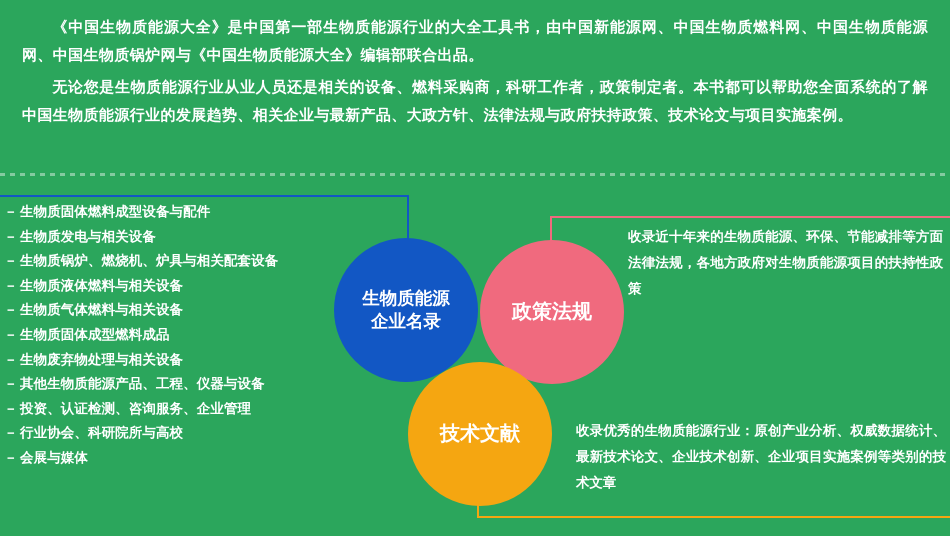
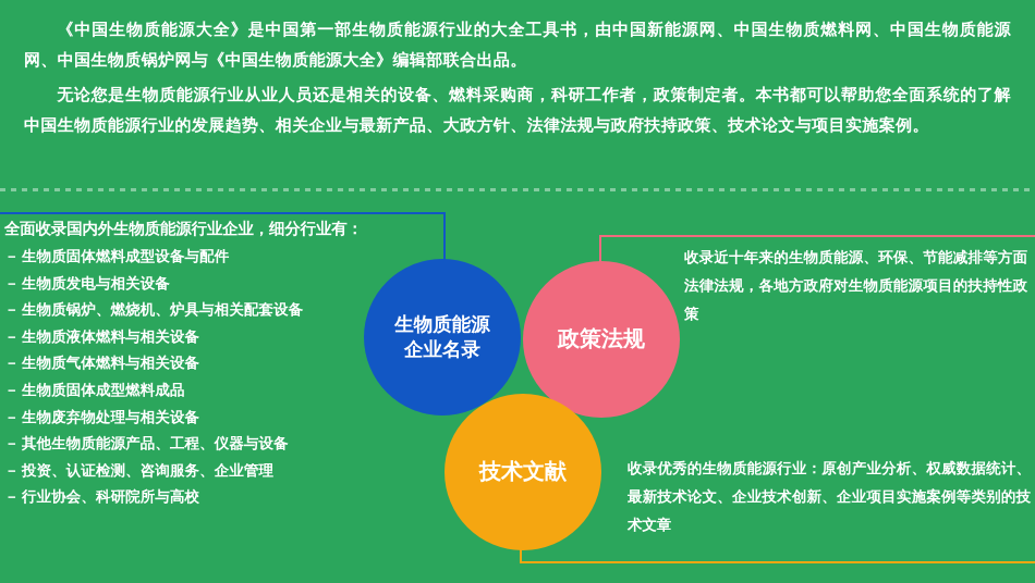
  《中国生物质能源大全》是中国第一部生物质能源行业的大全工具书，由中国新能源网、中国生物质燃料网、中国生物质能源网、中国生物质锅炉网与《中国生物质能源大全》编辑部联合出品。
  无论您是生物质能源行业从业人员还是相关的设备、燃料采购商，科研工作者，政策制定者。本书都可以帮助您全面系统的了解中国生物质能源行业的发展趋势、相关企业与最新产品、大政方针、法律法规与政府扶持政策、技术论文与项目实施案例。
+ 全面收录国内外生物质能源行业企业，细分行业有：
  － 生物质固体燃料成型设备与配件
  － 生物质发电与相关设备
  － 生物质锅炉、燃烧机、炉具与相关配套设备
  － 生物质液体燃料与相关设备
  － 生物质气体燃料与相关设备
  － 生物质固体成型燃料成品
  － 生物废弃物处理与相关设备
  － 其他生物质能源产品、工程、仪器与设备
  － 投资、认证检测、咨询服务、企业管理
  － 行业协会、科研院所与高校
- － 会展与媒体
  生物质能源
  企业名录
  政策法规
  技术文献
  收录近十年来的生物质能源、环保、节能减排等方面法律法规，各地方政府对生物质能源项目的扶持性政策
  收录优秀的生物质能源行业：原创产业分析、权威数据统计、最新技术论文、企业技术创新、企业项目实施案例等类别的技术文章
